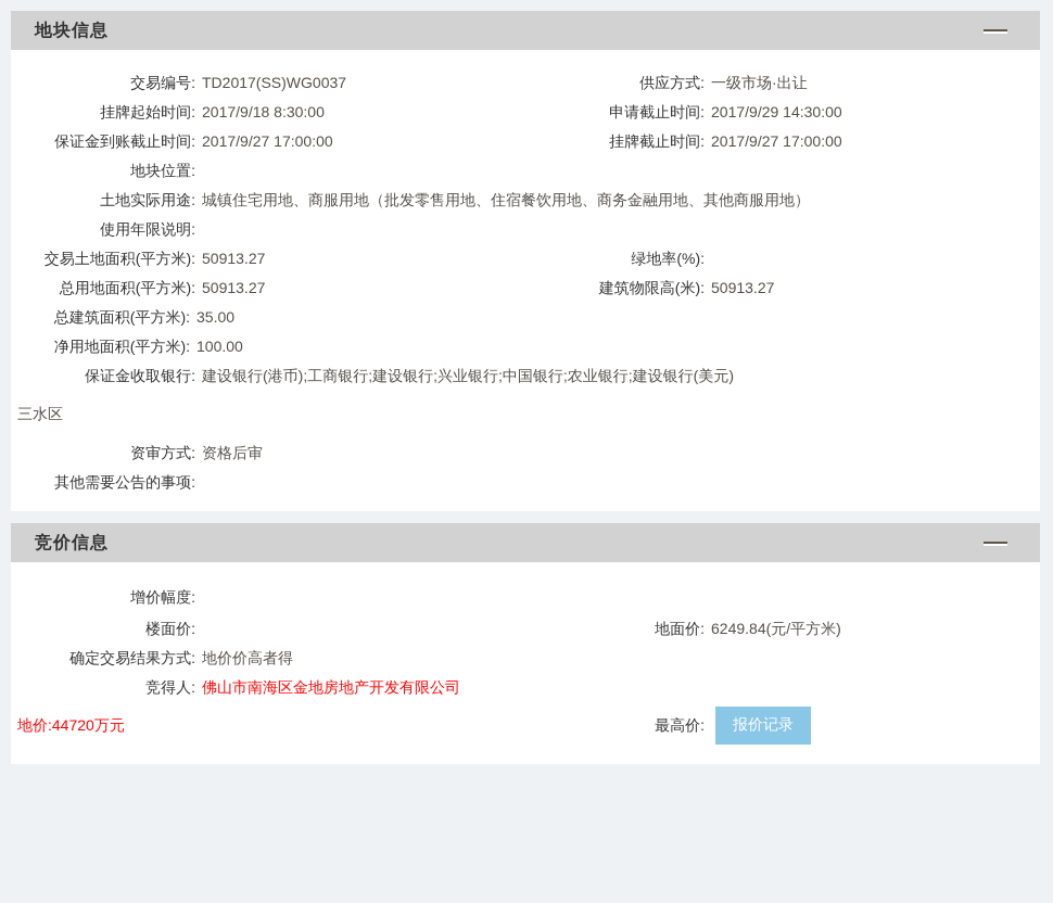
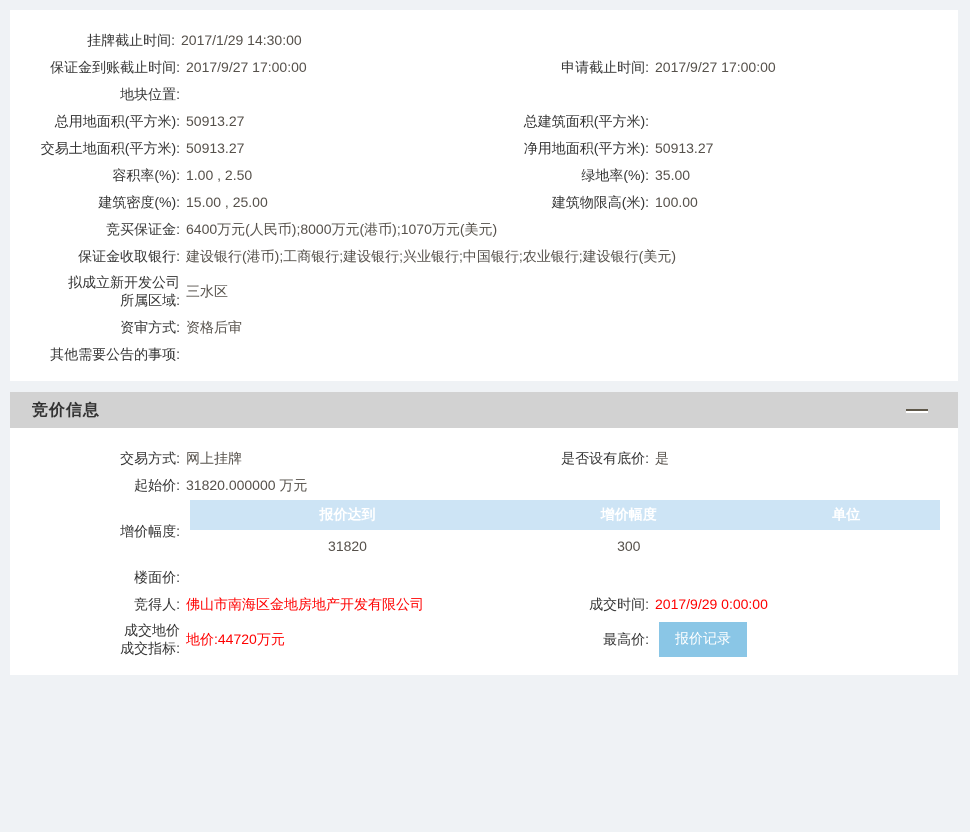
- 地块信息
- 交易编号:
- TD2017(SS)WG0037
- 供应方式:
- 一级市场·出让
- 挂牌起始时间:
- 2017/9/18 8:30:00
- 申请截止时间:
+ 挂牌截止时间:
- 2017/9/29 14:30:00
+ 2017/1/29 14:30:00
  保证金到账截止时间:
  2017/9/27 17:00:00
- 挂牌截止时间:
+ 申请截止时间:
  2017/9/27 17:00:00
  地块位置:
- 土地实际用途:
- 城镇住宅用地、商服用地（批发零售用地、住宿餐饮用地、商务金融用地、其他商服用地）
- 使用年限说明:
- 交易土地面积(平方米):
+ 总用地面积(平方米):
  50913.27
- 绿地率(%):
+ 总建筑面积(平方米):
- 总用地面积(平方米):
+ 交易土地面积(平方米):
  50913.27
- 建筑物限高(米):
+ 净用地面积(平方米):
  50913.27
+ 容积率(%):
+ 1.00 , 2.50
- 总建筑面积(平方米):
+ 绿地率(%):
  35.00
+ 建筑密度(%):
+ 15.00 , 25.00
- 净用地面积(平方米):
+ 建筑物限高(米):
  100.00
+ 竞买保证金:
+ 6400万元(人民币);8000万元(港币);1070万元(美元)
  保证金收取银行:
  建设银行(港币);工商银行;建设银行;兴业银行;中国银行;农业银行;建设银行(美元)
+ 拟成立新开发公司
+ 所属区域:
  三水区
  资审方式:
  资格后审
  其他需要公告的事项:
  竞价信息
+ 交易方式:
+ 网上挂牌
+ 是否设有底价:
+ 是
+ 起始价:
+ 31820.000000 万元
  增价幅度:
+ 报价达到
+ 增价幅度
+ 单位
+ 31820
+ 300
  楼面价:
- 地面价:
- 6249.84(元/平方米)
- 确定交易结果方式:
- 地价价高者得
  竞得人:
  佛山市南海区金地房地产开发有限公司
+ 成交时间:
+ 2017/9/29 0:00:00
+ 成交地价
+ 成交指标:
  地价:44720万元
  最高价:
  报价记录
